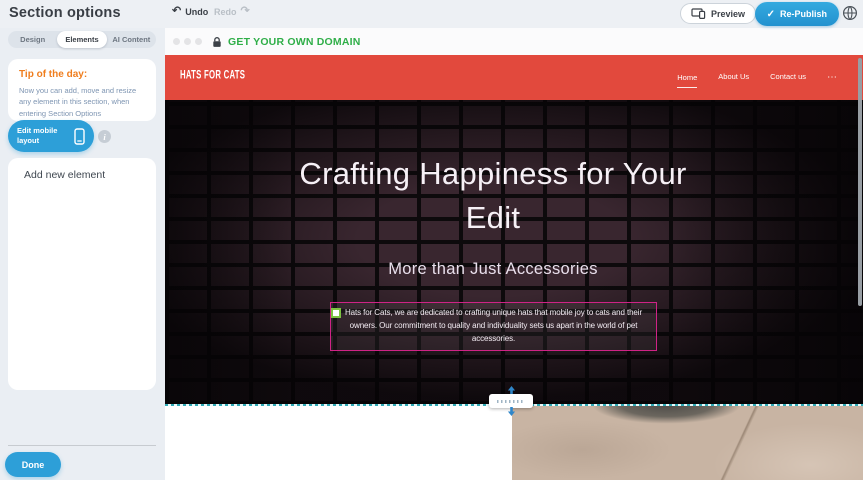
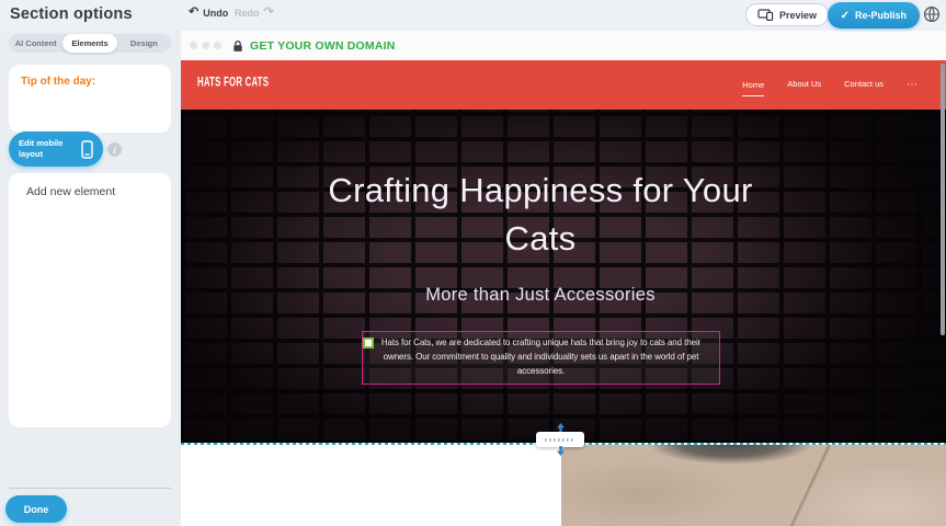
  Section options
  ↶
  Undo
  Redo
  ↷
  Preview
  ✓
  Re-Publish
- Design
+ AI Content
  Elements
- AI Content
+ Design
  Tip of the day:
- Now you can add, move and resize any element in this section, when entering Section Options
  Edit mobile layout
  i
  Add new element
  Done
  GET YOUR OWN DOMAIN
  HATS FOR CATS
  Home
  About Us
  Contact us
  ⋯
- Crafting Happiness for Your Edit
+ Crafting Happiness for Your Cats
  More than Just Accessories
- Hats for Cats, we are dedicated to crafting unique hats that mobile joy to cats and their owners. Our commitment to quality and individuality sets us apart in the world of pet accessories.
+ Hats for Cats, we are dedicated to crafting unique hats that bring joy to cats and their owners. Our commitment to quality and individuality sets us apart in the world of pet accessories.
